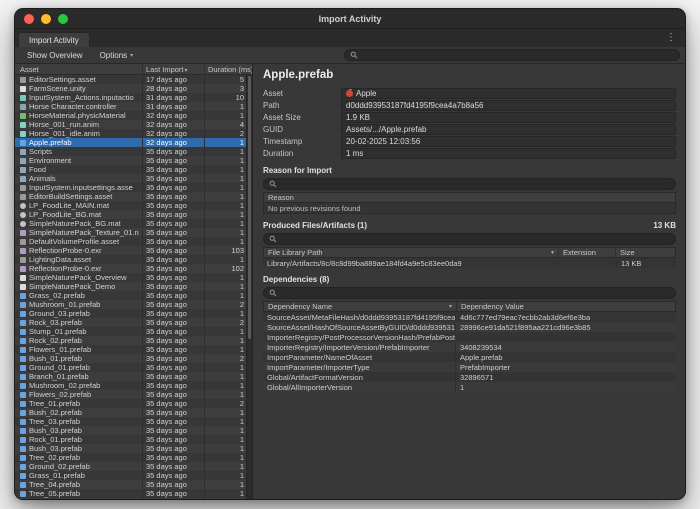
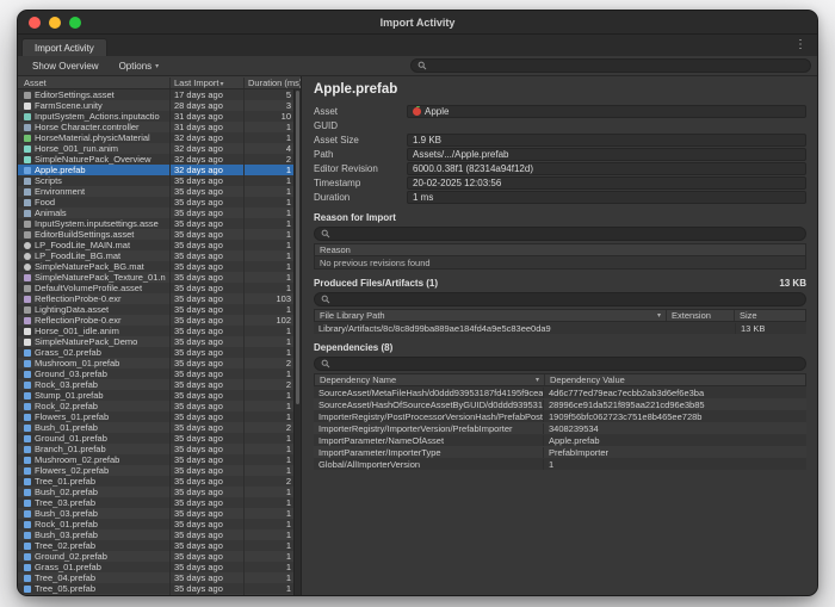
  Import Activity
  Import Activity
  ⋮
  Show Overview
  Options
  Asset
  Last Import
  Duration (ms
  EditorSettings.asset
  17 days ago
  5
  FarmScene.unity
  28 days ago
  3
  InputSystem_Actions.inputactio
  31 days ago
  10
  Horse Character.controller
  31 days ago
  1
  HorseMaterial.physicMaterial
  32 days ago
  1
  Horse_001_run.anim
  32 days ago
  4
- Horse_001_idle.anim
+ SimpleNaturePack_Overview
  32 days ago
  2
  Apple.prefab
  32 days ago
  1
  Scripts
  35 days ago
  1
  Environment
  35 days ago
  1
  Food
  35 days ago
  1
  Animals
  35 days ago
  1
  InputSystem.inputsettings.asse
  35 days ago
  1
  EditorBuildSettings.asset
  35 days ago
  1
  LP_FoodLite_MAIN.mat
  35 days ago
  1
  LP_FoodLite_BG.mat
  35 days ago
  1
  SimpleNaturePack_BG.mat
  35 days ago
  1
  SimpleNaturePack_Texture_01.n
  35 days ago
  1
  DefaultVolumeProfile.asset
  35 days ago
  1
  ReflectionProbe-0.exr
  35 days ago
  103
  LightingData.asset
  35 days ago
  1
  ReflectionProbe-0.exr
  35 days ago
  102
- SimpleNaturePack_Overview
+ Horse_001_idle.anim
  35 days ago
  1
  SimpleNaturePack_Demo
  35 days ago
  1
  Grass_02.prefab
  35 days ago
  1
  Mushroom_01.prefab
  35 days ago
  2
  Ground_03.prefab
  35 days ago
  1
  Rock_03.prefab
  35 days ago
  2
  Stump_01.prefab
  35 days ago
  1
  Rock_02.prefab
  35 days ago
  1
  Flowers_01.prefab
  35 days ago
  1
  Bush_01.prefab
  35 days ago
  2
  Ground_01.prefab
  35 days ago
  1
  Branch_01.prefab
  35 days ago
  1
  Mushroom_02.prefab
  35 days ago
  1
  Flowers_02.prefab
  35 days ago
  1
  Tree_01.prefab
  35 days ago
  2
  Bush_02.prefab
  35 days ago
  1
  Tree_03.prefab
  35 days ago
  1
  Bush_03.prefab
  35 days ago
  1
  Rock_01.prefab
  35 days ago
  1
  Bush_03.prefab
  35 days ago
  1
  Tree_02.prefab
  35 days ago
  1
  Ground_02.prefab
  35 days ago
  1
  Grass_01.prefab
  35 days ago
  1
  Tree_04.prefab
  35 days ago
  1
  Tree_05.prefab
  35 days ago
  1
  Apple.prefab
  Asset
  Apple
- Path
+ GUID
- d0ddd93953187fd4195f9cea4a7b8a56
  Asset Size
  1.9 KB
- GUID
+ Path
  Assets/.../Apple.prefab
+ Editor Revision
+ 6000.0.38f1 (82314a94f12d)
  Timestamp
  20-02-2025 12:03:56
  Duration
  1 ms
  Reason for Import
  Reason
  No previous revisions found
  Produced Files/Artifacts (1)
  13 KB
  File Library Path
  Extension
  Size
  Library/Artifacts/8c/8c8d99ba889ae184fd4a9e5c83ee0da9
  13 KB
  Dependencies (8)
  Dependency Name
  Dependency Value
  SourceAsset/MetaFileHash/d0ddd93953187fd4195f9cea
  4d6c777ed79eac7ecbb2ab3d6ef6e3ba
  SourceAsset/HashOfSourceAssetByGUID/d0ddd939531
  28996ce91da521f895aa221cd96e3b85
  ImporterRegistry/PostProcessorVersionHash/PrefabPost
+ 1909f56bfc062723c751e8b465ee728b
  ImporterRegistry/ImporterVersion/PrefabImporter
  3408239534
  ImportParameter/NameOfAsset
  Apple.prefab
  ImportParameter/ImporterType
  PrefabImporter
- Global/ArtifactFormatVersion
- 32896571
  Global/AllImporterVersion
  1
